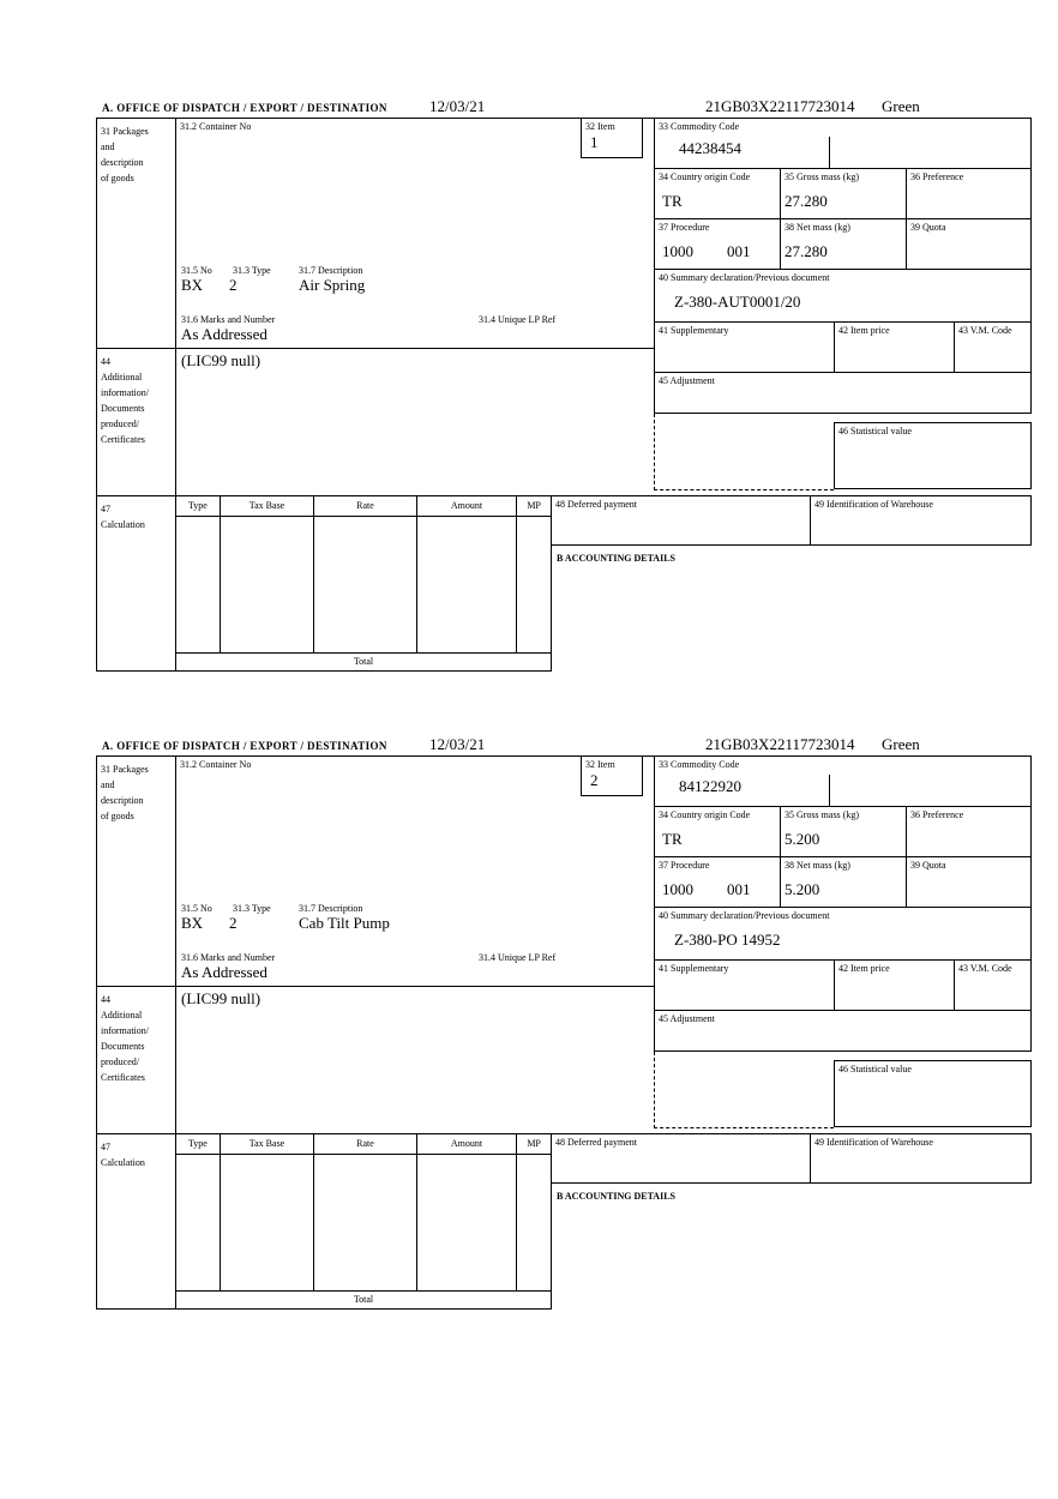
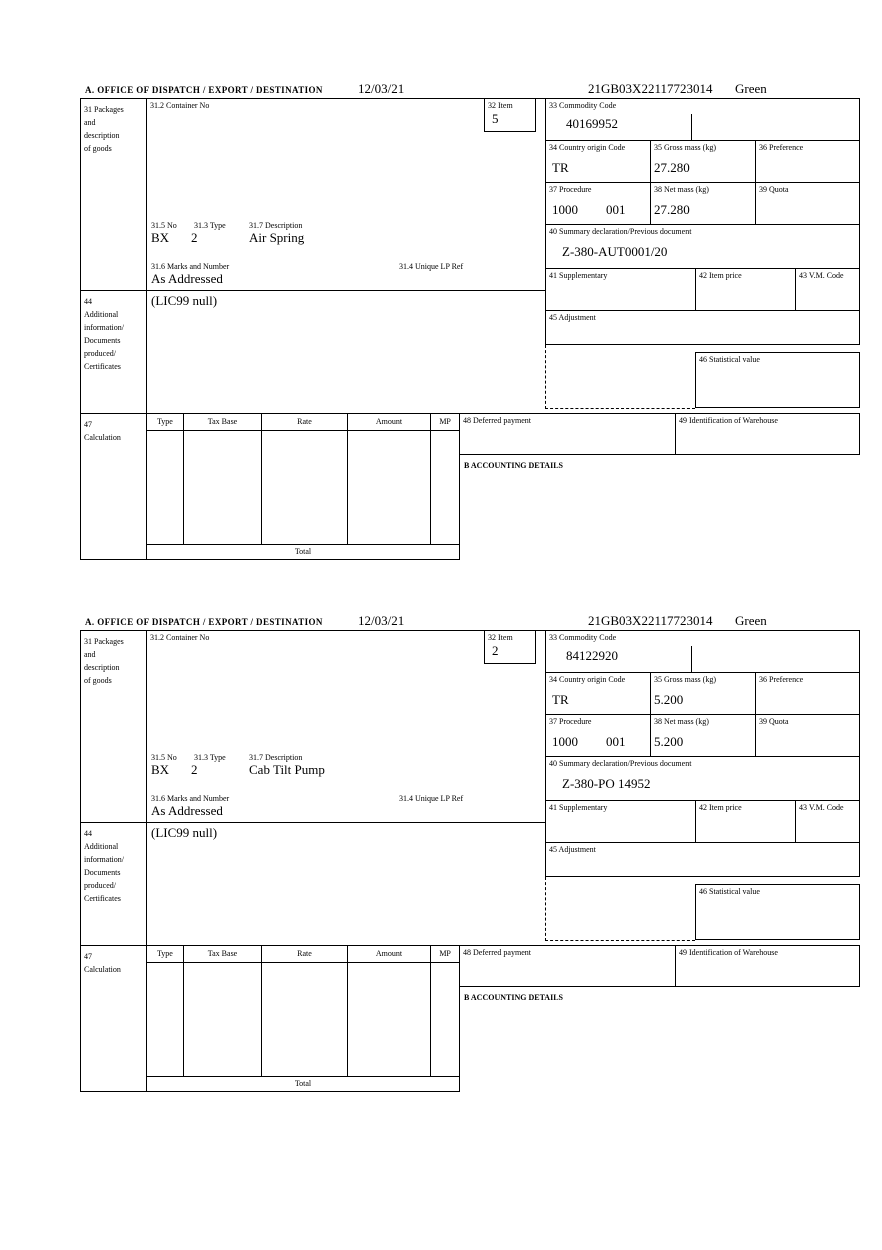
  A. OFFICE OF DISPATCH / EXPORT / DESTINATION
  12/03/21
  21GB03X22117723014
  Green
  31 Packages
  and
  description
  of goods
  31.2 Container No
  32 Item
- 1
+ 5
  31.5 No
  31.3 Type
  31.7 Description
  BX
  2
  Air Spring
  31.6 Marks and Number
  31.4 Unique LP Ref
  As Addressed
  33 Commodity Code
- 44238454
+ 40169952
  34 Country origin Code
  TR
  35 Gross mass (kg)
  27.280
  36 Preference
  37 Procedure
  1000
  001
  38 Net mass (kg)
  27.280
  39 Quota
  40 Summary declaration/Previous document
  Z-380-AUT0001/20
  41 Supplementary
  42 Item price
  43 V.M. Code
  45 Adjustment
  46 Statistical value
  44
  Additional
  information/
  Documents
  produced/
  Certificates
  (LIC99 null)
  47
  Calculation
  Type
  Tax Base
  Rate
  Amount
  MP
  Total
  48 Deferred payment
  49 Identification of Warehouse
  B ACCOUNTING DETAILS
  A. OFFICE OF DISPATCH / EXPORT / DESTINATION
  12/03/21
  21GB03X22117723014
  Green
  31 Packages
  and
  description
  of goods
  31.2 Container No
  32 Item
  2
  31.5 No
  31.3 Type
  31.7 Description
  BX
  2
  Cab Tilt Pump
  31.6 Marks and Number
  31.4 Unique LP Ref
  As Addressed
  33 Commodity Code
  84122920
  34 Country origin Code
  TR
  35 Gross mass (kg)
  5.200
  36 Preference
  37 Procedure
  1000
  001
  38 Net mass (kg)
  5.200
  39 Quota
  40 Summary declaration/Previous document
  Z-380-PO 14952
  41 Supplementary
  42 Item price
  43 V.M. Code
  45 Adjustment
  46 Statistical value
  44
  Additional
  information/
  Documents
  produced/
  Certificates
  (LIC99 null)
  47
  Calculation
  Type
  Tax Base
  Rate
  Amount
  MP
  Total
  48 Deferred payment
  49 Identification of Warehouse
  B ACCOUNTING DETAILS
